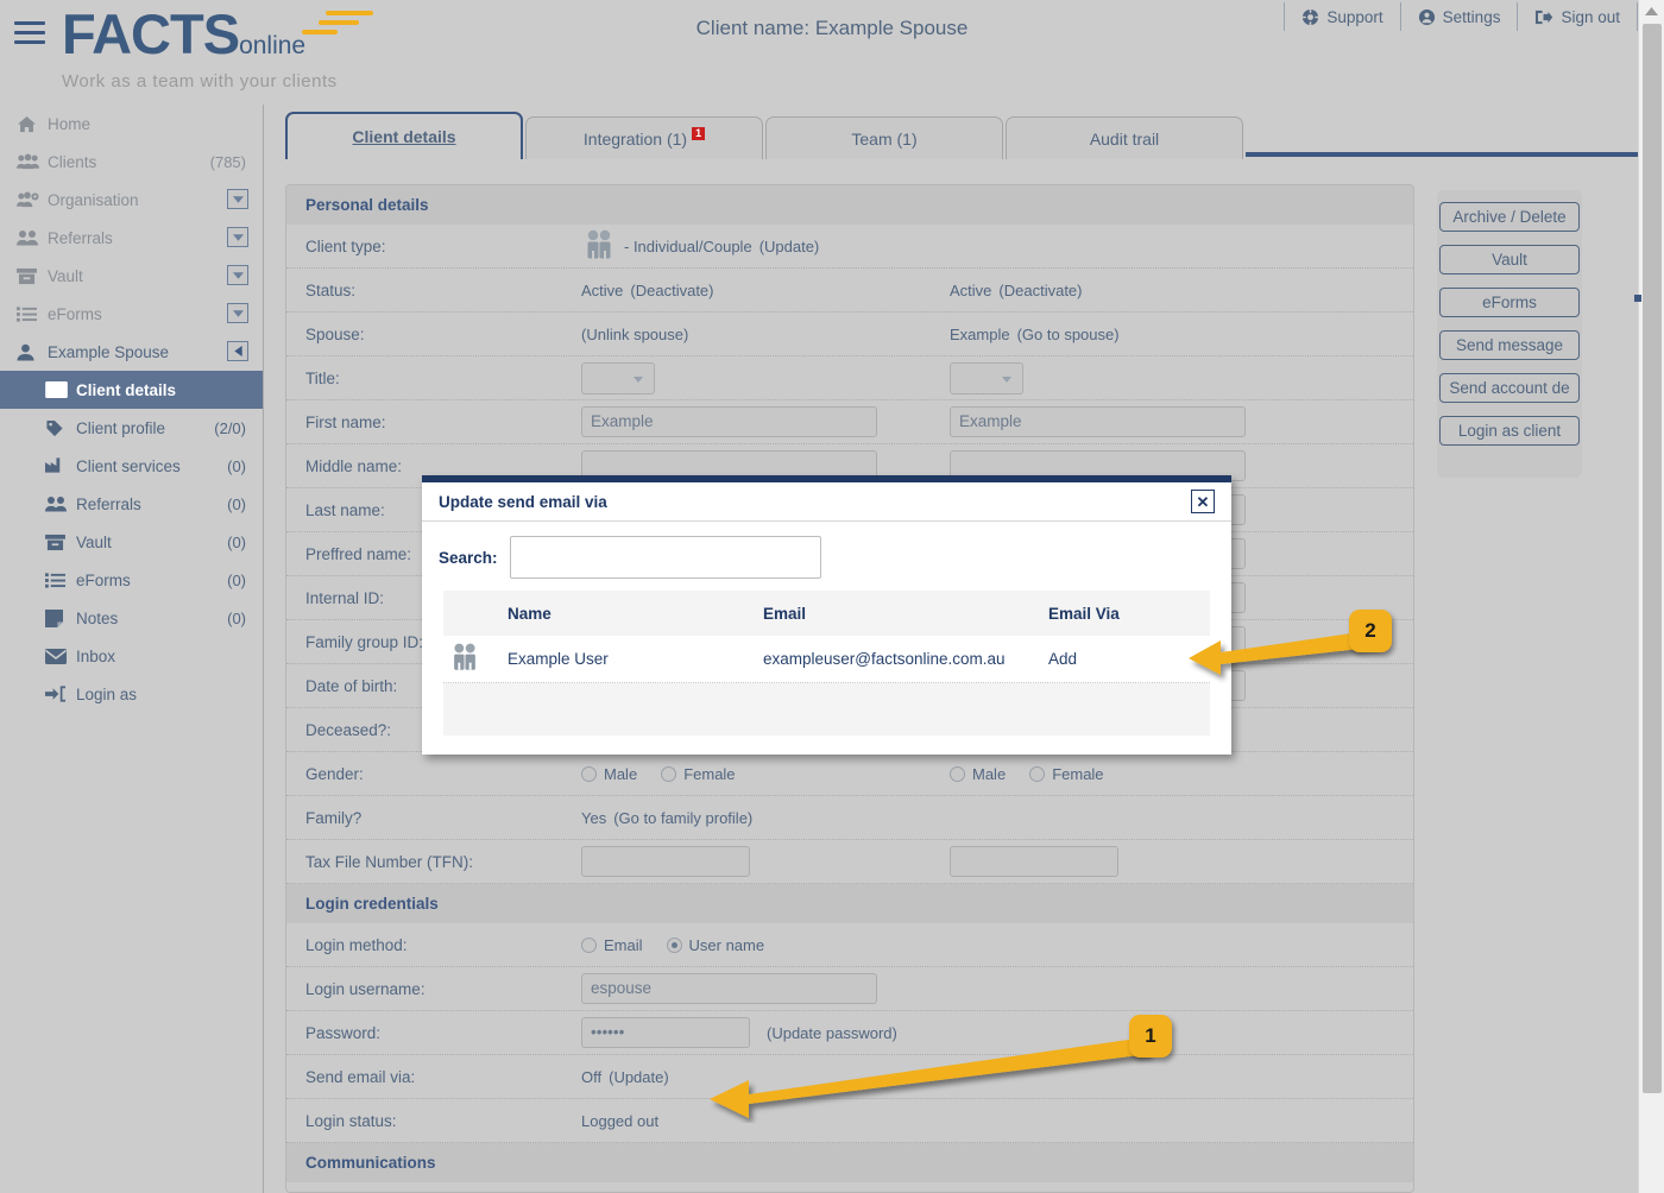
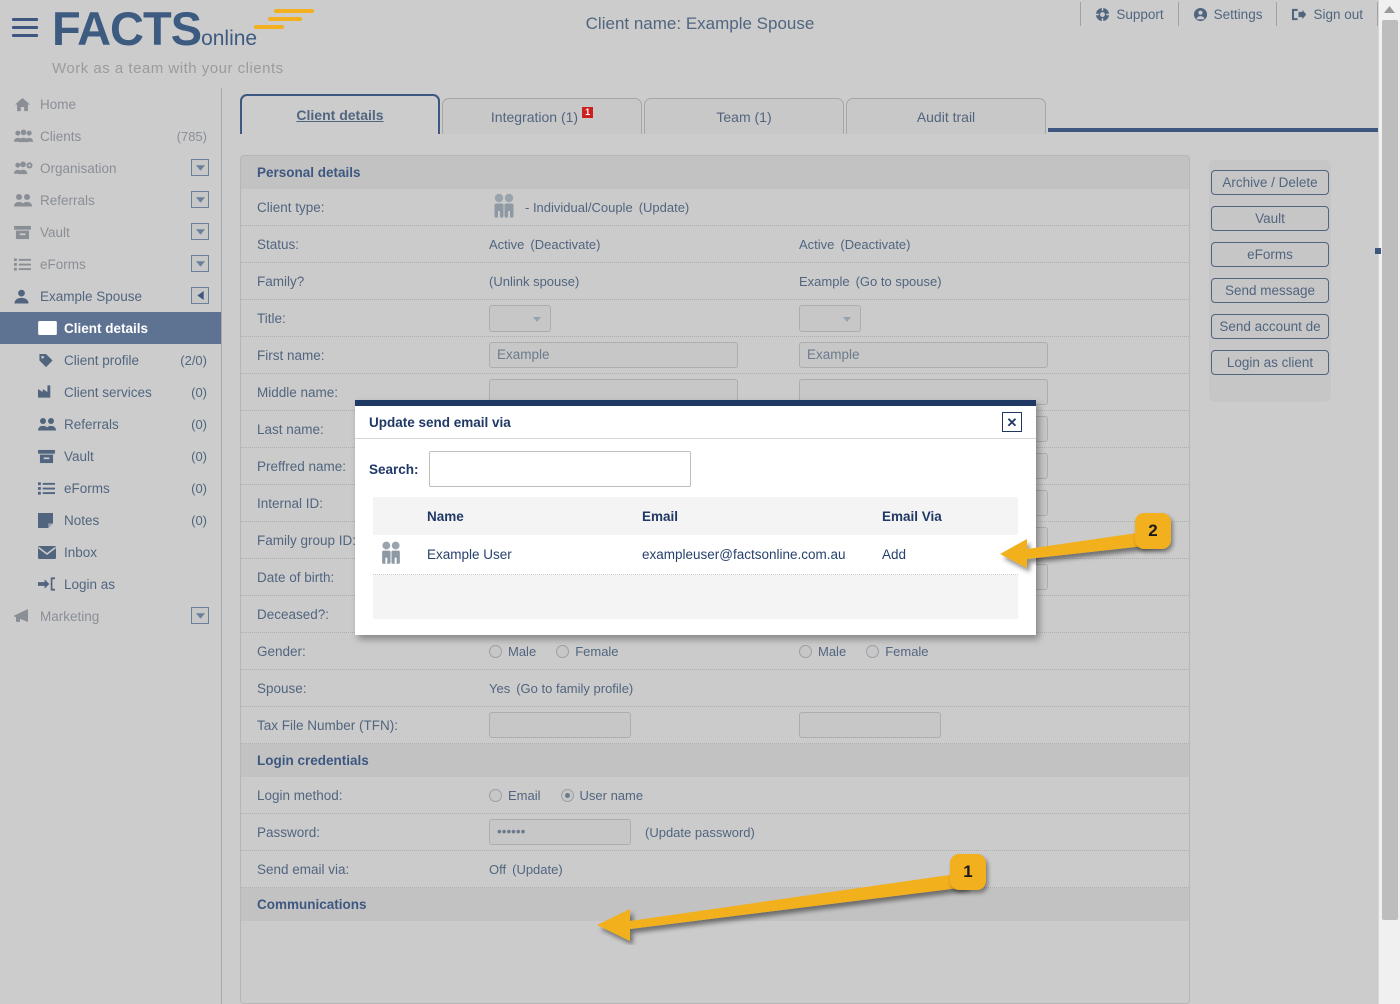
  FACTSonline
  Work as a team with your clients
  Client name: Example Spouse
  Support
  Settings
  Sign out
  Home
  Clients
  (785)
  Organisation
  Referrals
  Vault
  eForms
  Example Spouse
  Client details
  Client profile
  (2/0)
  Client services
  (0)
  Referrals
  (0)
  Vault
  (0)
  eForms
  (0)
  Notes
  (0)
  Inbox
  Login as
+ Marketing
  Client details
  Integration (1)
  1
  Team (1)
  Audit trail
  Personal details
  Client type:
  - Individual/Couple
  (Update)
  Status:
  Active
  (Deactivate)
  Active
  (Deactivate)
- Spouse:
+ Family?
  (Unlink spouse)
  Example
  (Go to spouse)
  Title:
  First name:
  Example
  Example
  Middle name:
  Last name:
  Preffred name:
  Internal ID:
  Family group ID
  Date of birth:
  Deceased?:
  Gender:
  Male
  Female
  Male
  Female
- Family?
+ Spouse:
  Yes
  (Go to family profile)
  Tax File Number (TFN):
  Login credentials
  Login method:
  Email
  User name
- Login username:
- espouse
  Password:
  ••••••
  (Update password)
  Send email via:
  Off
  (Update)
- Login status:
- Logged out
  Communications
  Archive / Delete
  Vault
  eForms
  Send message
  Send account de
  Login as client
  Update send email via
  ✕
  Search:
  Name
  Email
  Email Via
  Example User
  exampleuser@factsonline.com.au
  Add
  1
  2
